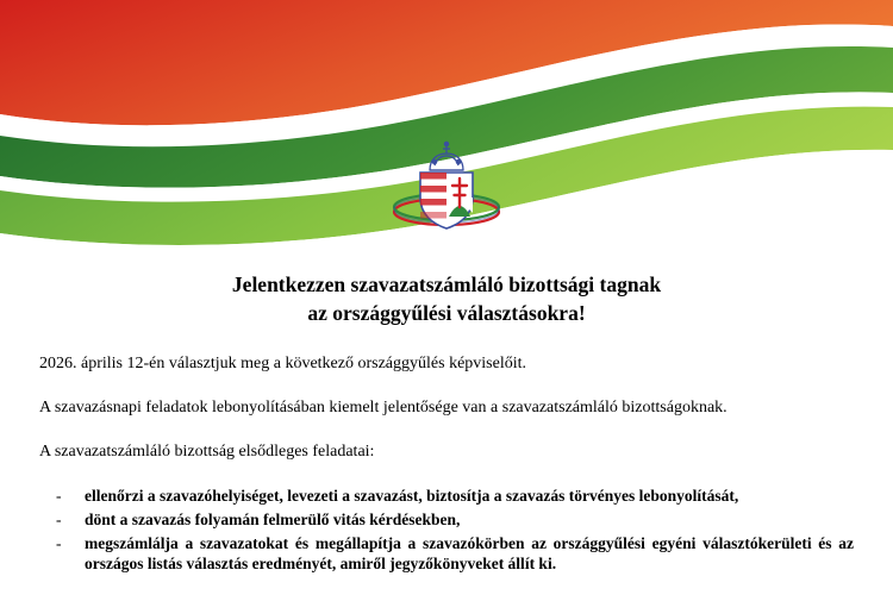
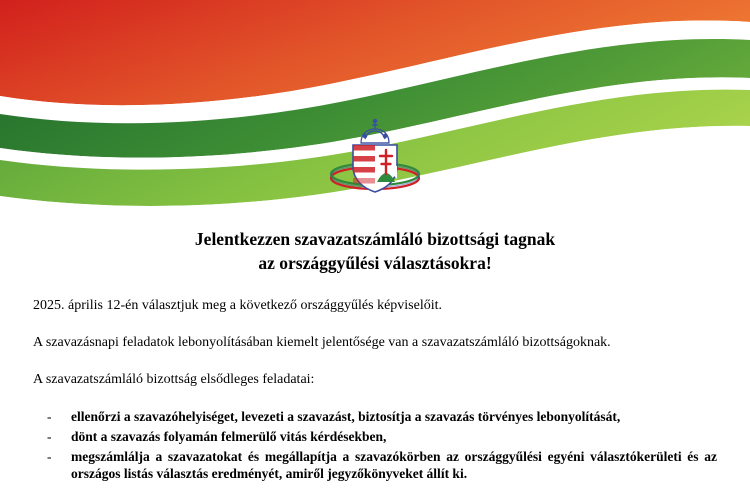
  Jelentkezzen szavazatszámláló bizottsági tagnak
  az országgyűlési választásokra!
- 2026. április 12-én választjuk meg a következő országgyűlés képviselőit.
+ 2025. április 12-én választjuk meg a következő országgyűlés képviselőit.
  A szavazásnapi feladatok lebonyolításában kiemelt jelentősége van a szavazatszámláló bizottságoknak.
  A szavazatszámláló bizottság elsődleges feladatai:
  -
  ellenőrzi a szavazóhelyiséget, levezeti a szavazást, biztosítja a szavazás törvényes lebonyolítását,
  -
  dönt a szavazás folyamán felmerülő vitás kérdésekben,
  -
  megszámlálja a szavazatokat és megállapítja a szavazókörben az országgyűlési egyéni választókerületi és az országos listás választás eredményét, amiről jegyzőkönyveket állít ki.
